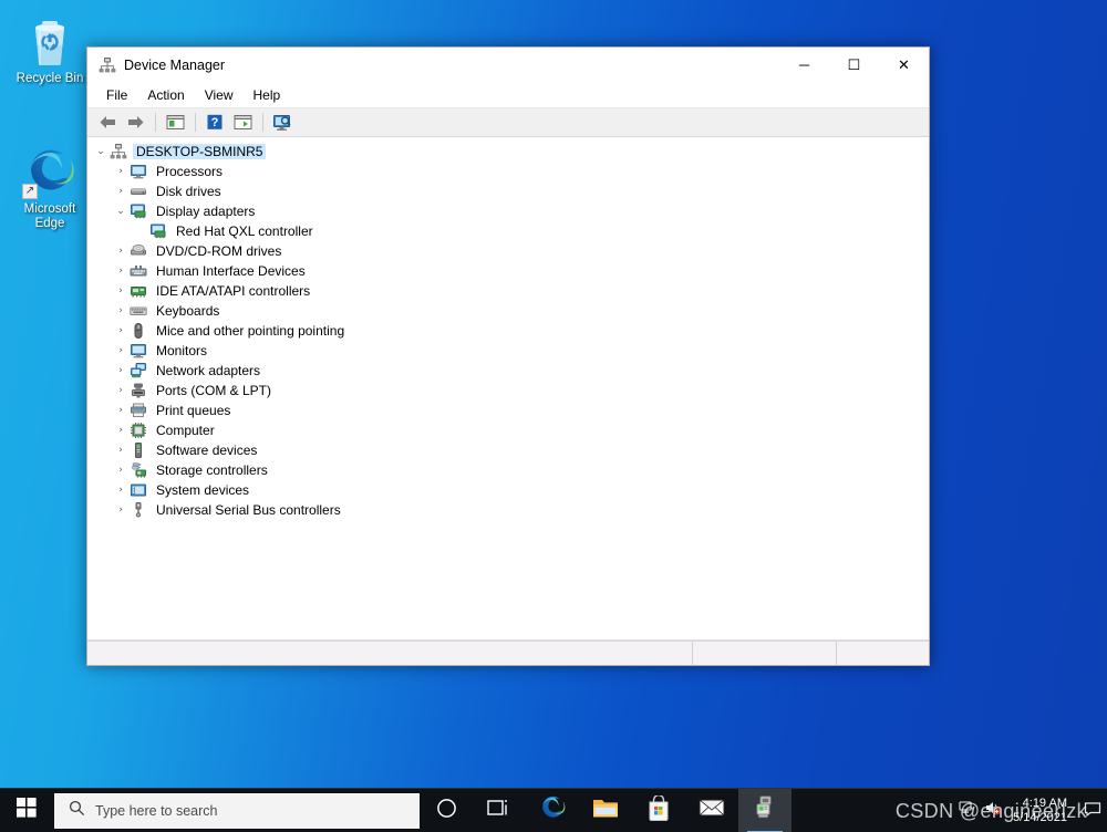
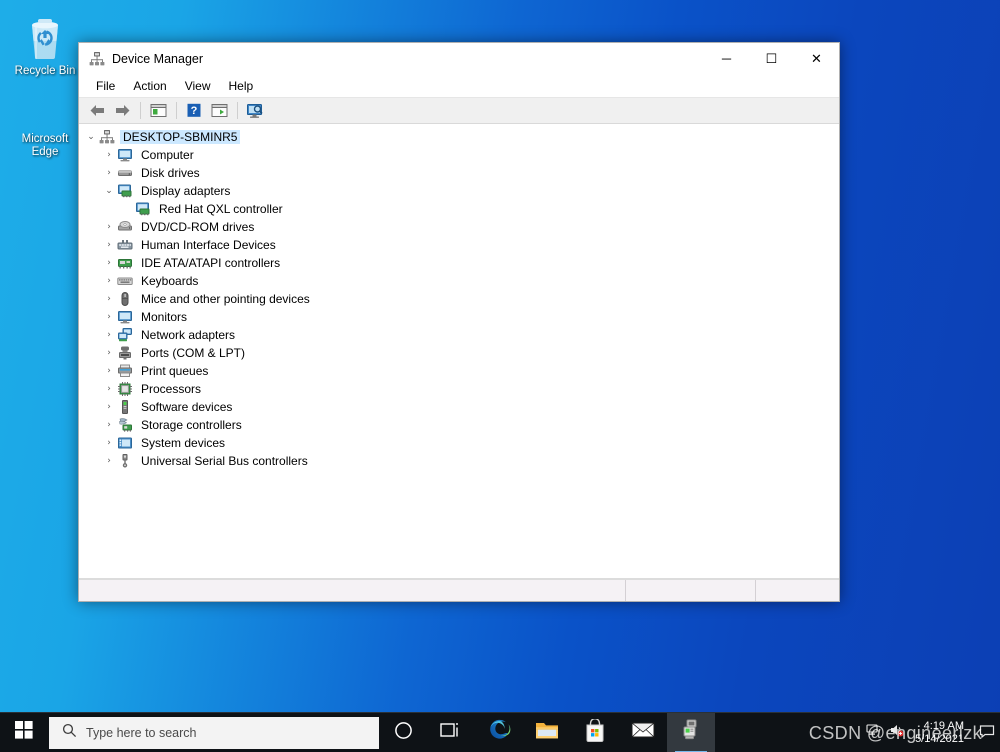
  Recycle Bin
- ↗
  Microsoft Edge
  Device Manager
  ─
  ☐
  ✕
  File
  Action
  View
  Help
  ?
  ⌄
  DESKTOP-SBMINR5
  ›
- Processors
+ Computer
  ›
  Disk drives
  ⌄
  Display adapters
  Red Hat QXL controller
  ›
  DVD/CD-ROM drives
  ›
  Human Interface Devices
  ›
  IDE ATA/ATAPI controllers
  ›
  Keyboards
  ›
- Mice and other pointing pointing
+ Mice and other pointing devices
  ›
  Monitors
  ›
  Network adapters
  ›
  Ports (COM & LPT)
  ›
  Print queues
  ›
- Computer
+ Processors
  ›
  Software devices
  ›
  Storage controllers
  ›
  System devices
  ›
  Universal Serial Bus controllers
  Type here to search
  4:19 AM
  5/14/2021
  CSDN @engineerlzk
